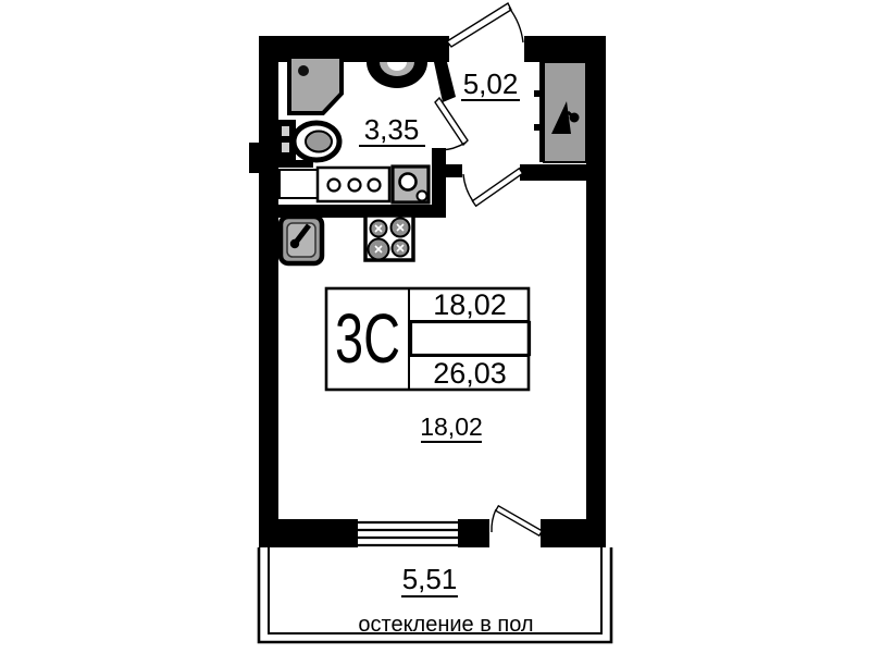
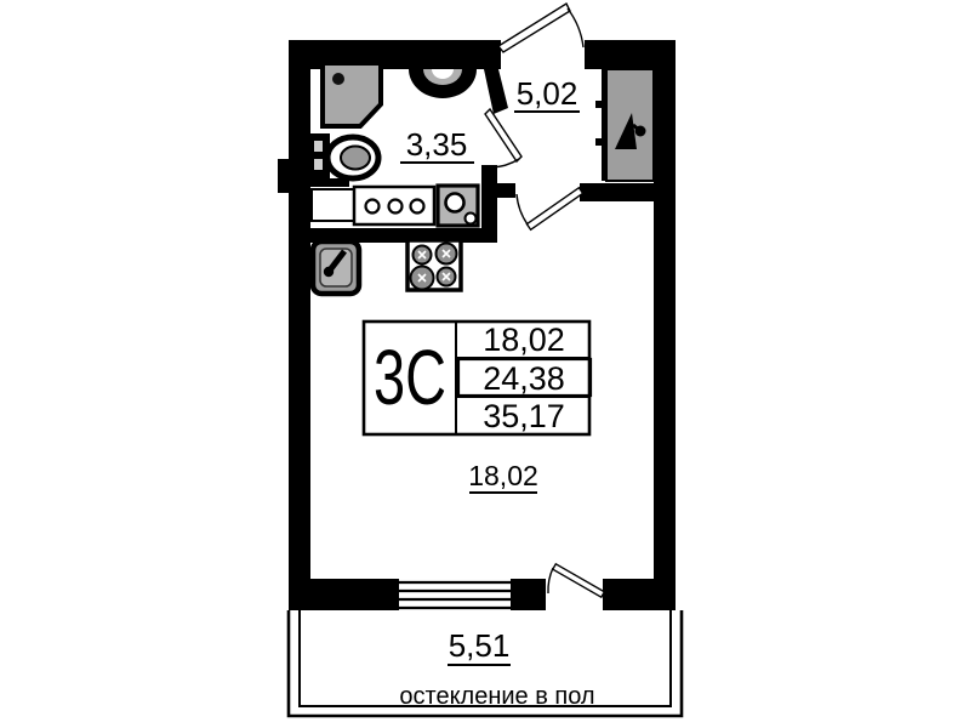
  3C
  18,02
+ 24,38
- 26,03
+ 35,17
  3,35
  5,02
  18,02
  5,51
  остекление в пол
